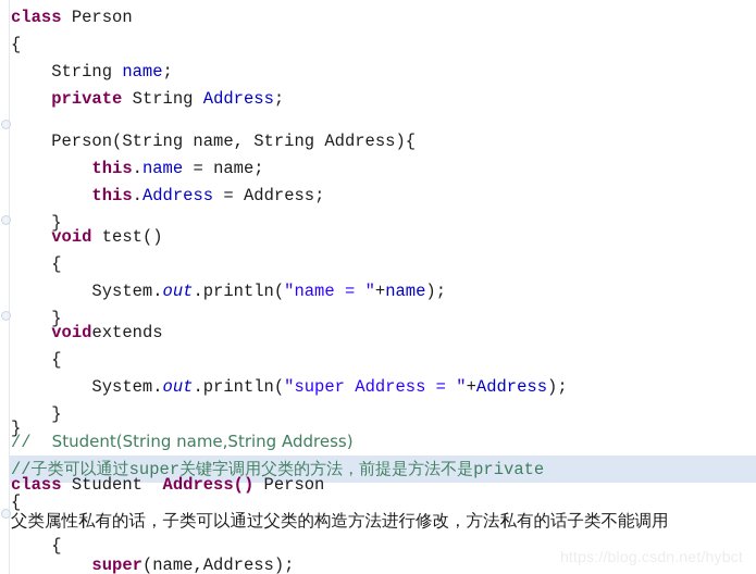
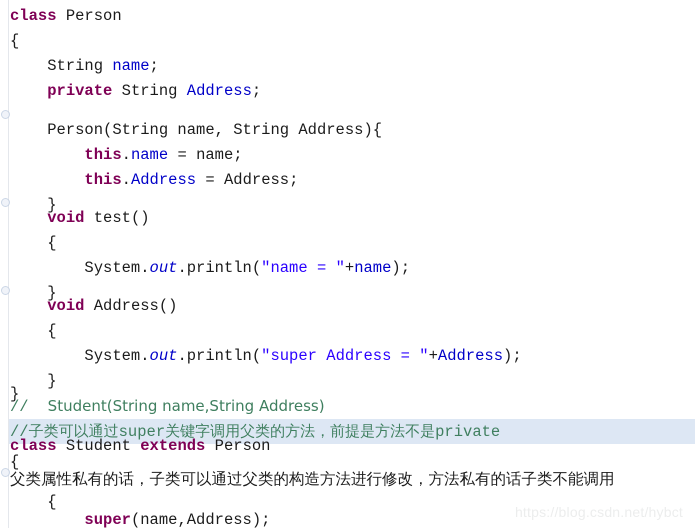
  class Person
  {
  String name;
  private String Address;
  Person(String name, String Address){
  this.name = name;
  this.Address = Address;
  }
  void test()
  {
  System.out.println("name = "+name);
  }
- voidextends
+ void Address()
  {
  System.out.println("super Address = "+Address);
  }
  }
  // Student(String name,String Address)
  //子类可以通过super关键字调用父类的方法，前提是方法不是private
- class Student Address() Person
+ class Student extends Person
  {
  父类属性私有的话，子类可以通过父类的构造方法进行修改，方法私有的话子类不能调用
  {
  super(name,Address);
